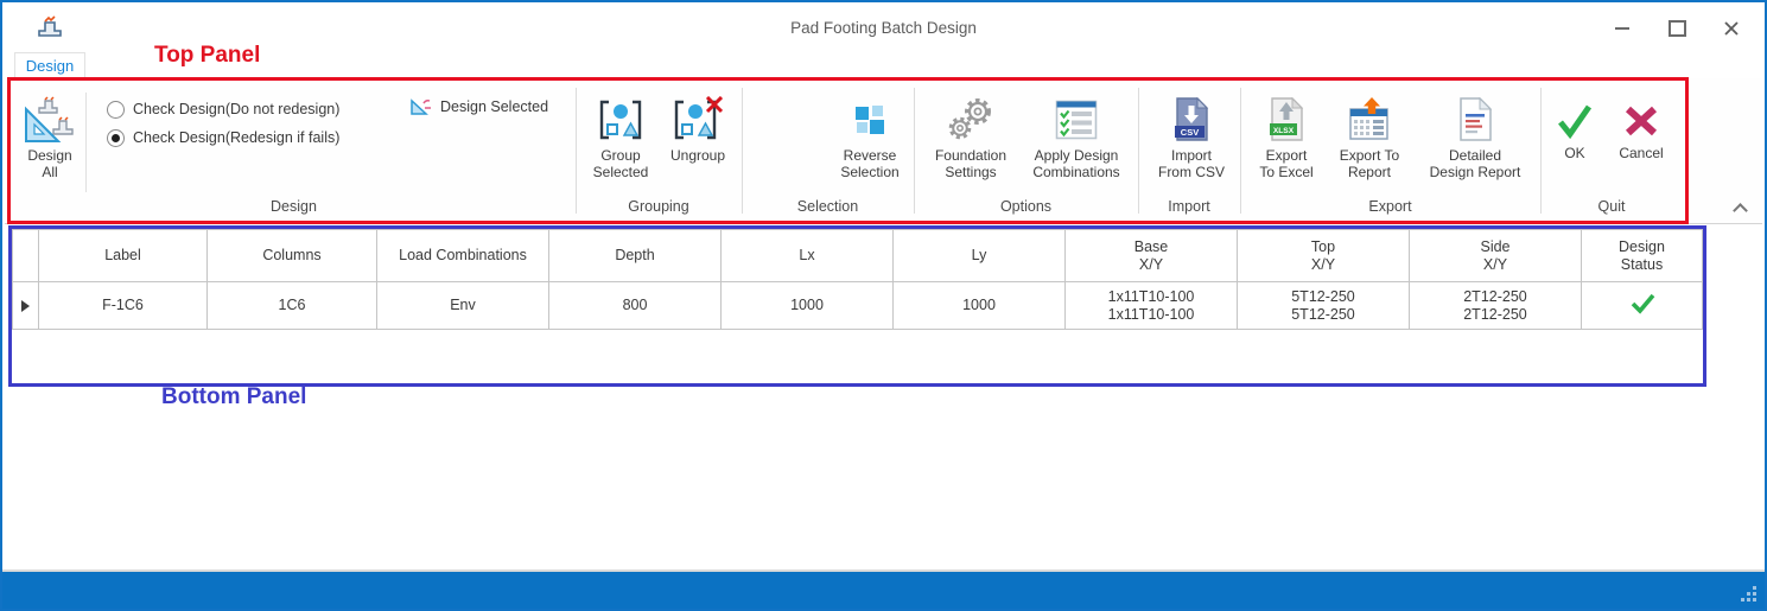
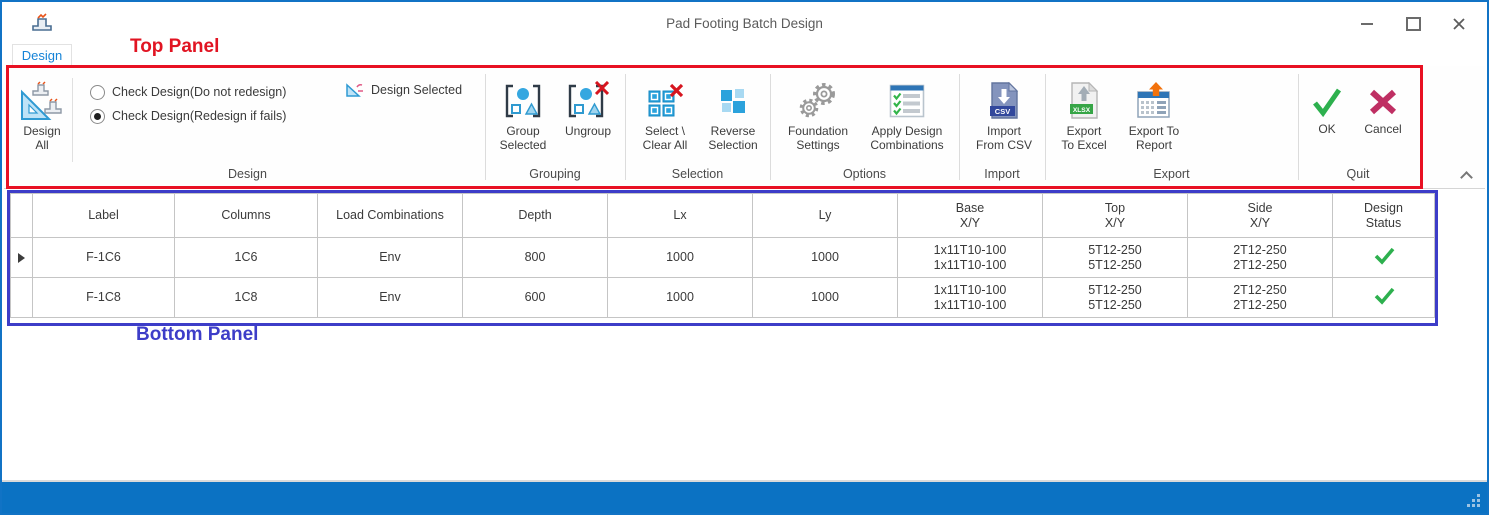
  Pad Footing Batch Design
  Design
  Top Panel
  Bottom Panel
  Design
  All
  Check Design(Do not redesign)
  Check Design(Redesign if fails)
  Design Selected
  Group
  Selected
  Ungroup
+ Select \
+ Clear All
  Reverse
  Selection
  Foundation
  Settings
  Apply Design
  Combinations
  CSV
  Import
  From CSV
  Export
  To Excel
  Export To
  Report
- Detailed
- Design Report
  OK
  Cancel
  Design
  Grouping
  Selection
  Options
  Import
  Export
  Quit
  	Label	Columns	Load Combinations	Depth	Lx	Ly	BaseX/Y	TopX/Y	SideX/Y	DesignStatus
  	F-1C6	1C6	Env	800	1000	1000	1x11T10-1001x11T10-100	5T12-2505T12-250	2T12-2502T12-250
+ 	F-1C8	1C8	Env	600	1000	1000	1x11T10-1001x11T10-100	5T12-2505T12-250	2T12-2502T12-250
